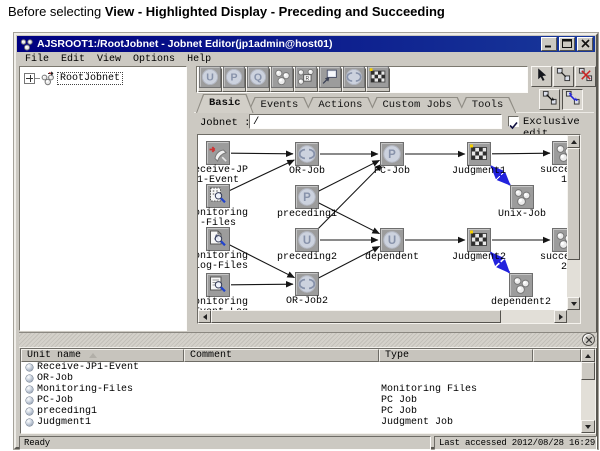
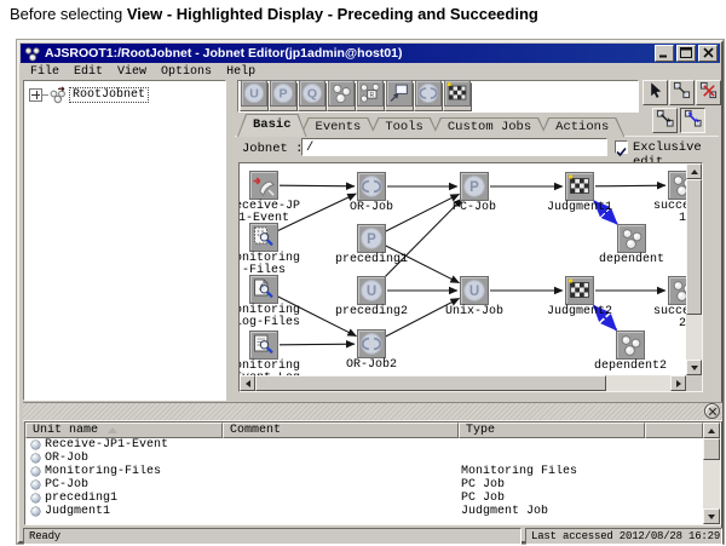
  Before selecting View - Highlighted Display - Preceding and Succeeding
  AJSROOT1:/RootJobnet - Jobnet Editor(jp1admin@host01)
  File
  Edit
  View
  Options
  Help
  RootJobnet
  U
  P
  Q
  Basic
  Events
- Actions
+ Tools
  Custom Jobs
- Tools
+ Actions
  Jobnet :
  /
  ceive-JP
  1-Event
  OR-Job
  P
  PC-Job
  Judgment1
  1
  nitoring
  -Files
  P
  preceding1
- Unix-Job
+ dependent
  nitoring
  og-Files
  U
  preceding2
  U
- dependent
+ Unix-Job
  Judgment2
  2
  nitoring
  OR-Job2
  dependent2
  Unit name
  Comment
  Type
  Receive-JP1-Event
  OR-Job
  Monitoring-Files
  Monitoring Files
  PC-Job
  PC Job
  preceding1
  PC Job
  Judgment1
  Judgment Job
  Ready
  Last accessed 2012/08/28 16:29
